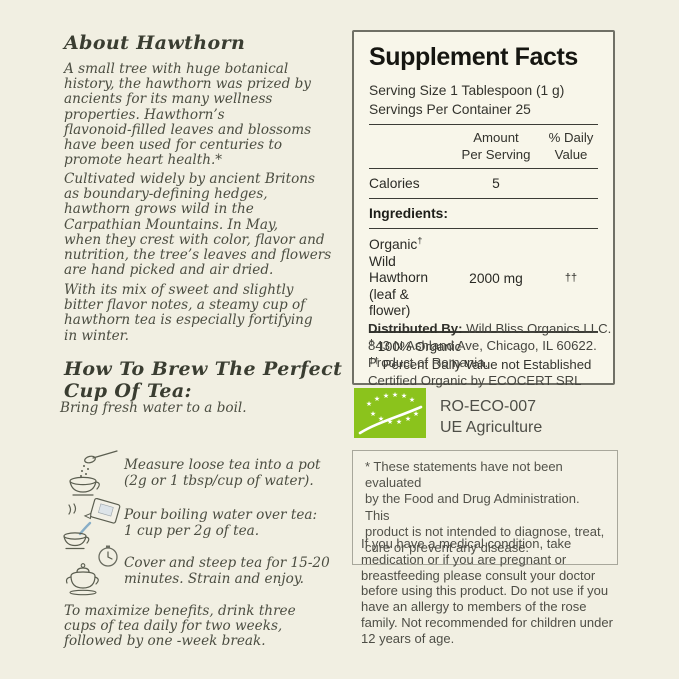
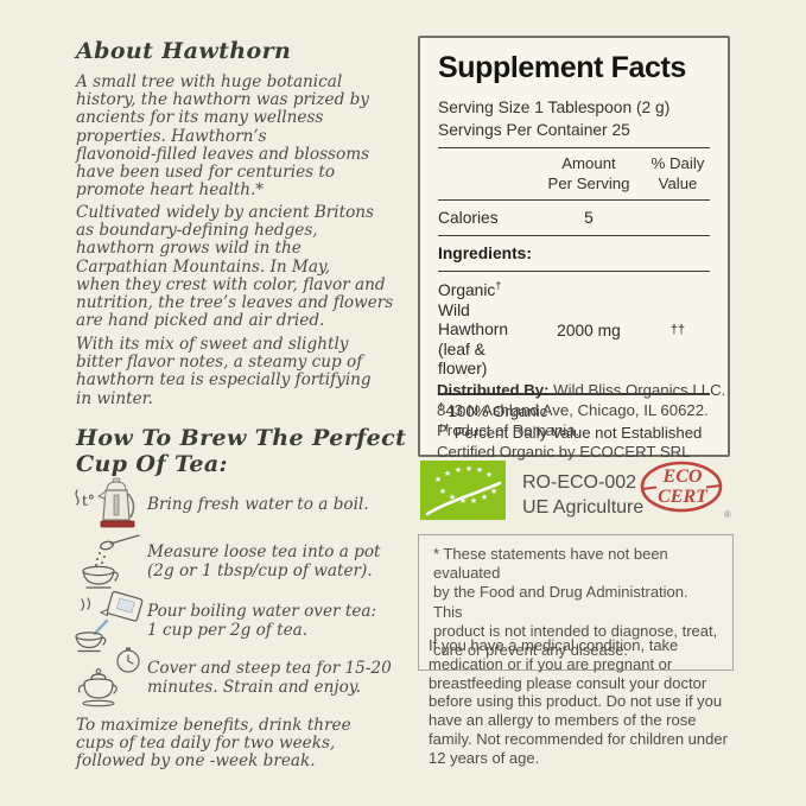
  About Hawthorn
  A small tree with huge botanical
  history, the hawthorn was prized by
  ancients for its many wellness
  properties. Hawthorn’s
  flavonoid-filled leaves and blossoms
  have been used for centuries to
  promote heart health.*
  Cultivated widely by ancient Britons
  as boundary-defining hedges,
  hawthorn grows wild in the
  Carpathian Mountains. In May,
  when they crest with color, flavor and
  nutrition, the tree’s leaves and flowers
  are hand picked and air dried.
  With its mix of sweet and slightly
  bitter flavor notes, a steamy cup of
  hawthorn tea is especially fortifying
  in winter.
  How To Brew The Perfect
  Cup Of Tea:
+ t°
  Bring fresh water to a boil.
  Measure loose tea into a pot
  (2g or 1 tbsp/cup of water).
  Pour boiling water over tea:
  1 cup per 2g of tea.
  Cover and steep tea for 15-20
  minutes. Strain and enjoy.
  To maximize benefits, drink three
  cups of tea daily for two weeks,
  followed by one -week break.
  Supplement Facts
- Serving Size 1 Tablespoon (1 g)
+ Serving Size 1 Tablespoon (2 g)
  Servings Per Container 25
  Amount
  Per Serving
  % Daily
  Value
  Calories
  5
  Ingredients:
  Organic† Wild
  Hawthorn
  (leaf & flower)
  2000 mg
  ††
  † 100% Organic
  †† Percent Daily Value not Established
  Distributed By: Wild Bliss Organics LLC.
  843 N Ashland Ave, Chicago, IL 60622.
  Product of Romania.
  Certified Organic by ECOCERT SRL
  ★
  ★
  ★
  ★
  ★
  ★
  ★
  ★
  ★
  ★
  ★
  ★
- RO-ECO-007
+ RO-ECO-002
  UE Agriculture
+ ECO
+ CERT
+ ®
  * These statements have not been evaluated
  by the Food and Drug Administration. This
  product is not intended to diagnose, treat,
  cure or prevent any disease.
  If you have a medical condition, take
  medication or if you are pregnant or
  breastfeeding please consult your doctor
  before using this product. Do not use if you
  have an allergy to members of the rose
  family. Not recommended for children under
  12 years of age.
